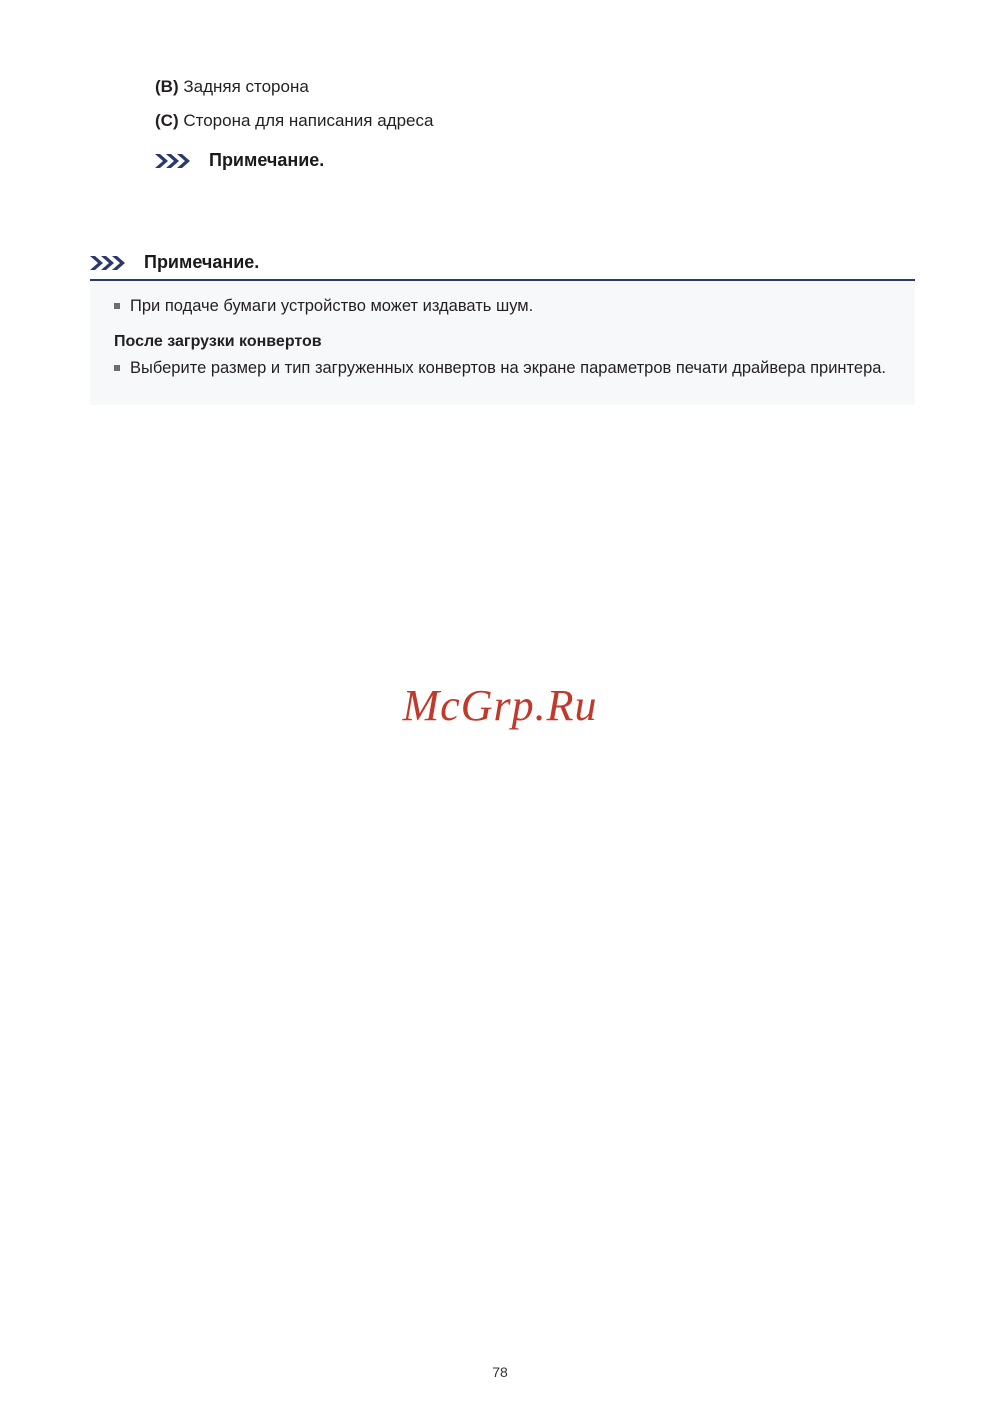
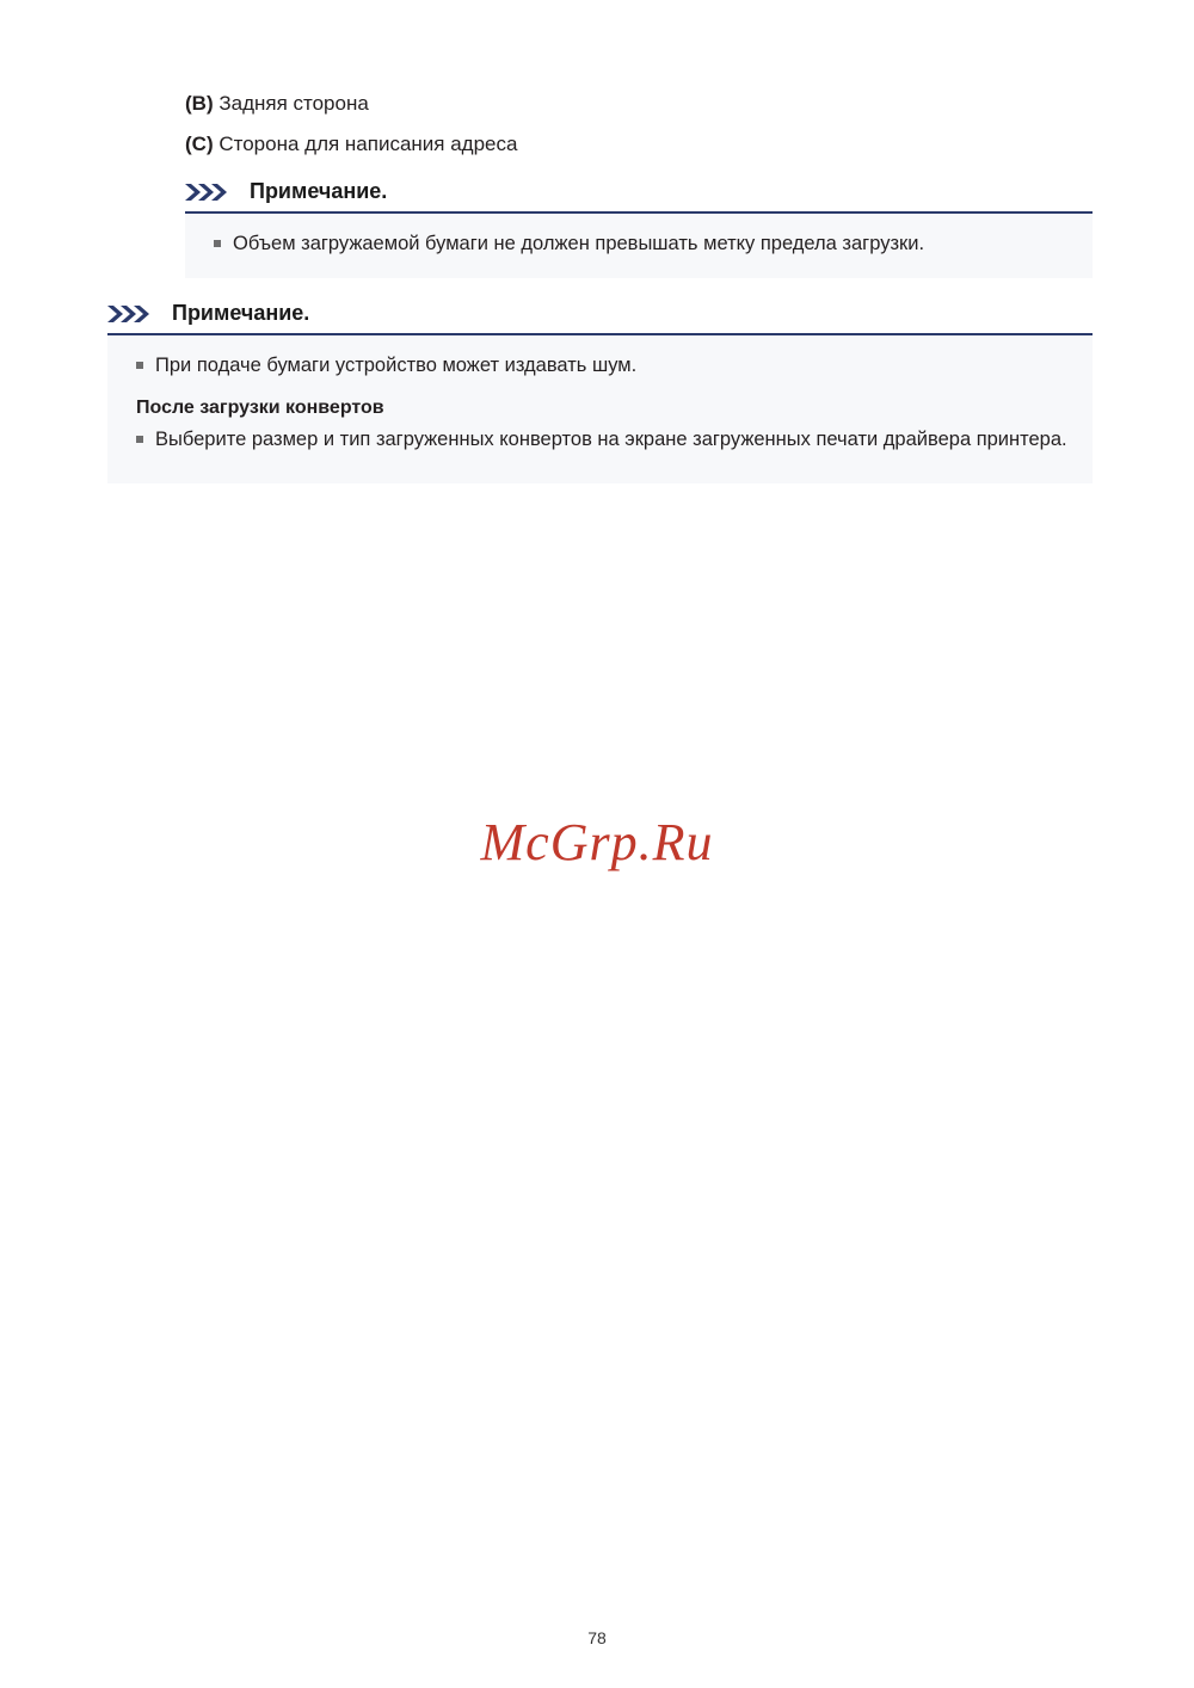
  (B) Задняя сторона
  (C) Сторона для написания адреса
  Примечание.
+ Объем загружаемой бумаги не должен превышать метку предела загрузки.
  Примечание.
  При подаче бумаги устройство может издавать шум.
  После загрузки конвертов
- Выберите размер и тип загруженных конвертов на экране параметров печати драйвера принтера.
+ Выберите размер и тип загруженных конвертов на экране загруженных печати драйвера принтера.
  McGrp.Ru
  78
